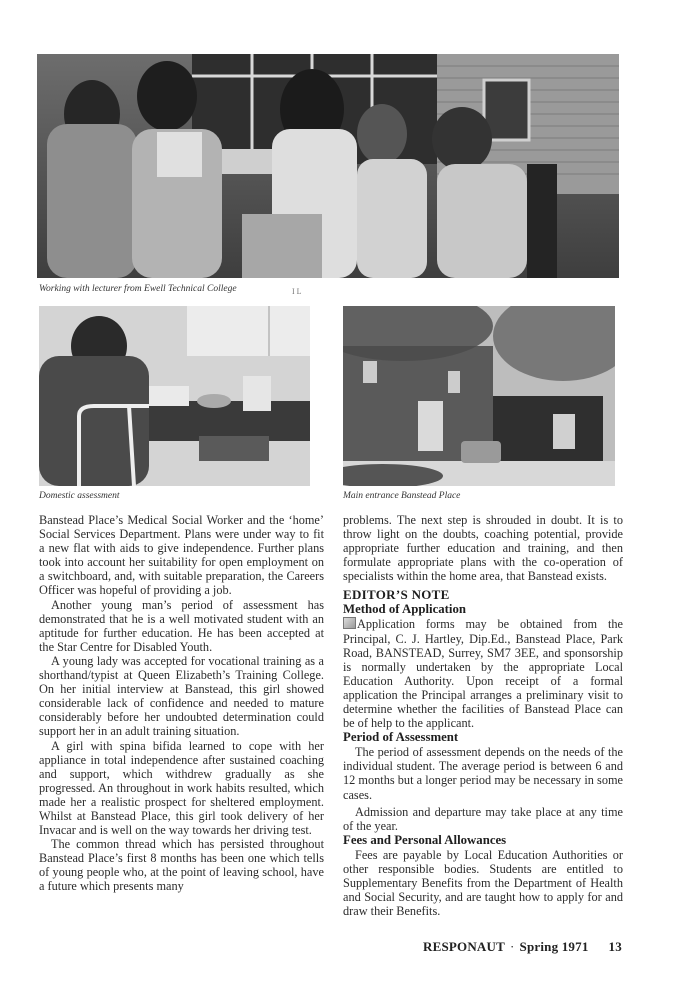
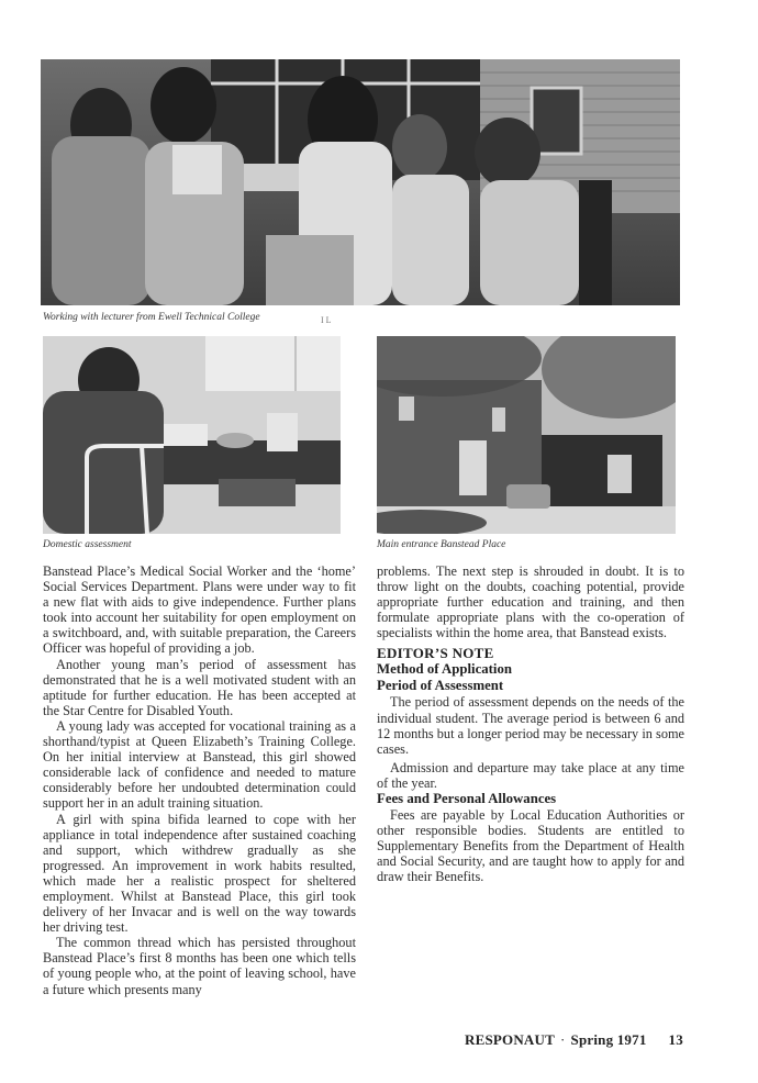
  Working with lecturer from Ewell Technical College
  I L
  Domestic assessment
  Main entrance Banstead Place
  Banstead Place’s Medical Social Worker and the ‘home’ Social Services Department. Plans were under way to fit a new flat with aids to give independence. Further plans took into account her suitability for open employment on a switchboard, and, with suitable preparation, the Careers Officer was hopeful of providing a job.
  Another young man’s period of assessment has demonstrated that he is a well motivated student with an aptitude for further education. He has been accepted at the Star Centre for Disabled Youth.
  A young lady was accepted for vocational training as a shorthand/typist at Queen Elizabeth’s Training College. On her initial interview at Banstead, this girl showed considerable lack of confidence and needed to mature considerably before her undoubted determination could support her in an adult training situation.
- A girl with spina bifida learned to cope with her appliance in total independence after sustained coaching and support, which withdrew gradually as she progressed. An throughout in work habits resulted, which made her a realistic prospect for sheltered employment. Whilst at Banstead Place, this girl took delivery of her Invacar and is well on the way towards her driving test.
+ A girl with spina bifida learned to cope with her appliance in total independence after sustained coaching and support, which withdrew gradually as she progressed. An improvement in work habits resulted, which made her a realistic prospect for sheltered employment. Whilst at Banstead Place, this girl took delivery of her Invacar and is well on the way towards her driving test.
  The common thread which has persisted throughout Banstead Place’s first 8 months has been one which tells of young people who, at the point of leaving school, have a future which presents many
  problems. The next step is shrouded in doubt. It is to throw light on the doubts, coaching potential, provide appropriate further education and training, and then formulate appropriate plans with the co-operation of specialists within the home area, that Banstead exists.
  EDITOR’S NOTE
  Method of Application
- Application forms may be obtained from the Principal, C. J. Hartley, Dip.Ed., Banstead Place, Park Road, BANSTEAD, Surrey, SM7 3EE, and sponsorship is normally undertaken by the appropriate Local Education Authority. Upon receipt of a formal application the Principal arranges a preliminary visit to determine whether the facilities of Banstead Place can be of help to the applicant.
  Period of Assessment
  The period of assessment depends on the needs of the individual student. The average period is between 6 and 12 months but a longer period may be necessary in some cases.
  Admission and departure may take place at any time of the year.
  Fees and Personal Allowances
  Fees are payable by Local Education Authorities or other responsible bodies. Students are entitled to Supplementary Benefits from the Department of Health and Social Security, and are taught how to apply for and draw their Benefits.
  RESPONAUT · Spring 1971 13
